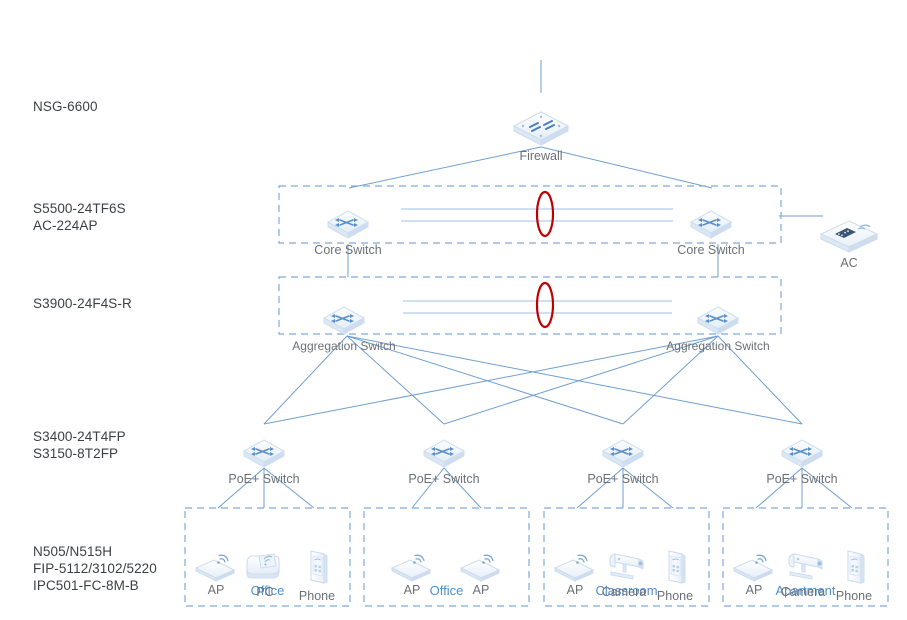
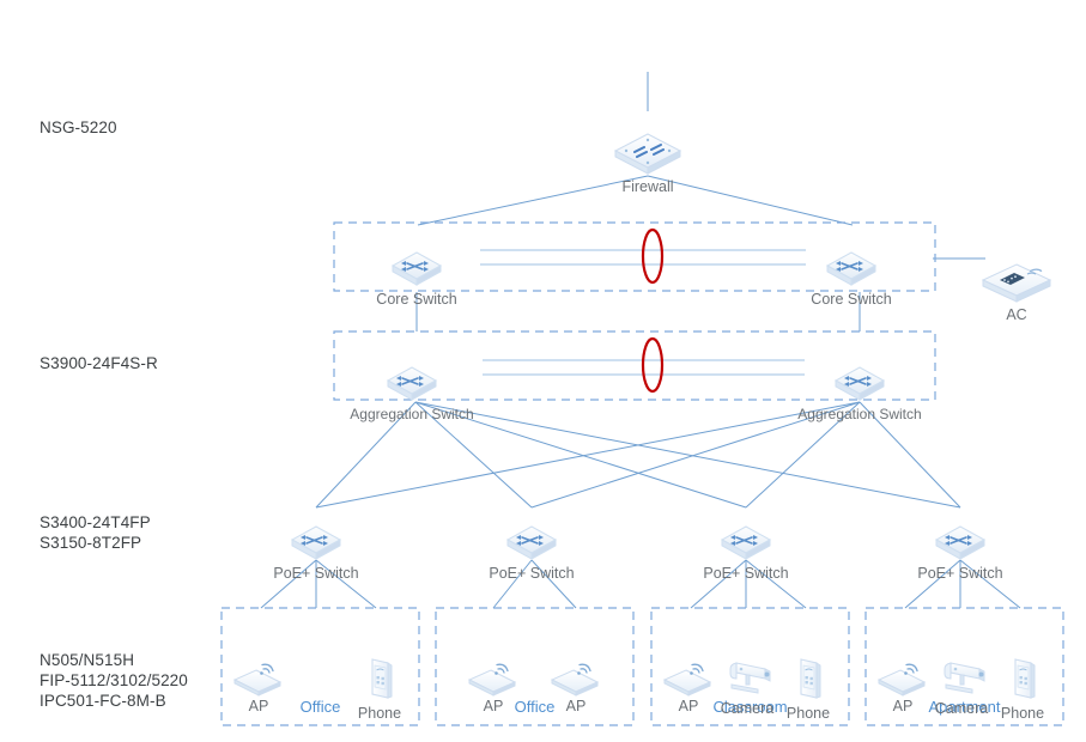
- NSG-6600
+ NSG-5220
- S5500-24TF6S
- AC-224AP
  S3900-24F4S-R
  S3400-24T4FP
  S3150-8T2FP
  N505/N515H
  FIP-5112/3102/5220
  IPC501-FC-8M-B
  Firewall
  Core Switch
  Core Switch
  AC
  Aggregation Switch
  Aggregation Switch
  PoE+ Switch
  PoE+ Switch
  PoE+ Switch
  PoE+ Switch
  AP
- PC
  Phone
  AP
  AP
  AP
  Camera
  Phone
  AP
  Camera
  Phone
  Office
  Office
  Classroom
  Apartment
